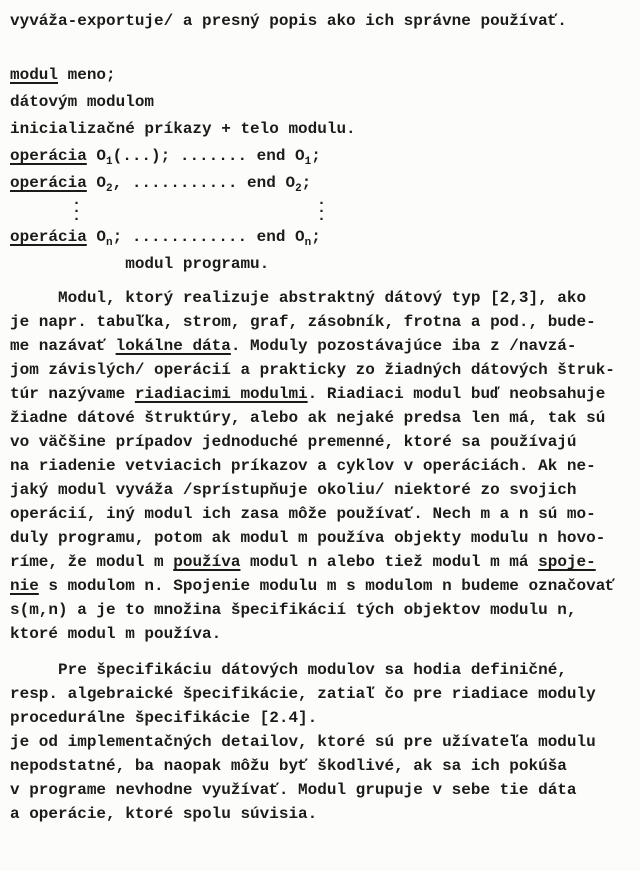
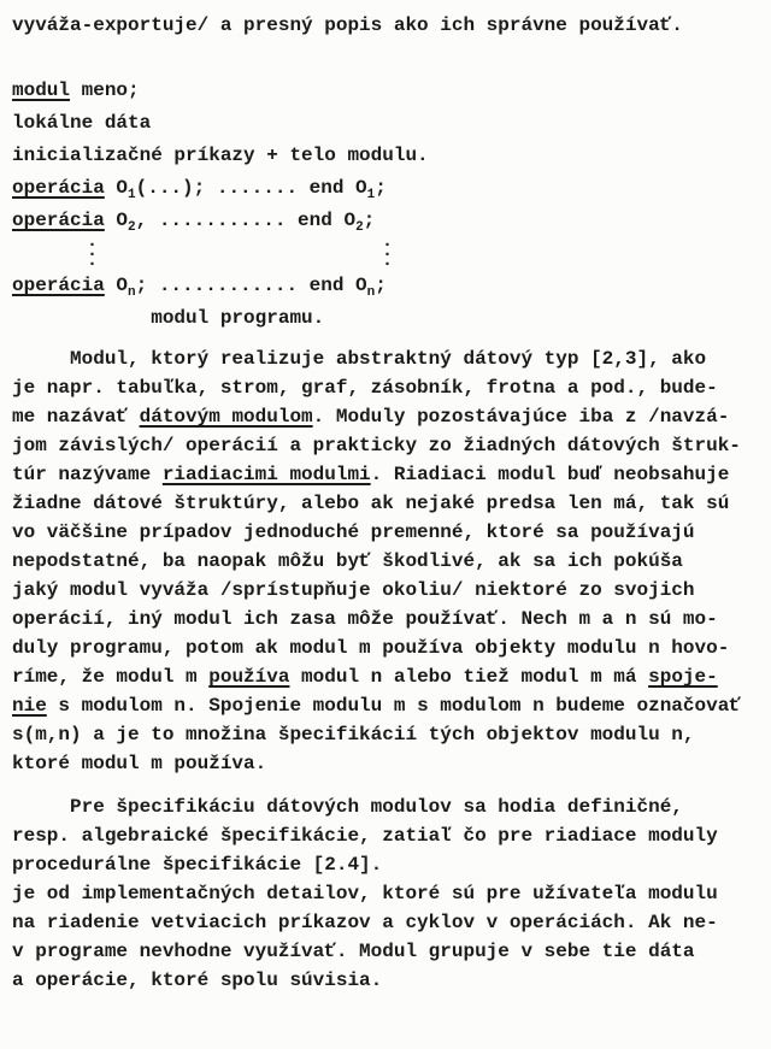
  vyváža-exportuje/ a presný popis ako ich správne používať.
  modul meno;
- dátovým modulom
+ lokálne dáta
  inicializačné príkazy + telo modulu.
  operácia O1(...); ....... end O1;
  operácia O2, ........... end O2;
  .
  .
  .
  .
  .
  .
  operácia On; ............ end On;
  modul programu.
  Modul, ktorý realizuje abstraktný dátový typ [2,3], ako
  je napr. tabuľka, strom, graf, zásobník, frotna a pod., bude-
- me nazávať lokálne dáta. Moduly pozostávajúce iba z /navzá-
+ me nazávať dátovým modulom. Moduly pozostávajúce iba z /navzá-
  jom závislých/ operácií a prakticky zo žiadných dátových štruk-
  túr nazývame riadiacimi modulmi. Riadiaci modul buď neobsahuje
  žiadne dátové štruktúry, alebo ak nejaké predsa len má, tak sú
  vo väčšine prípadov jednoduché premenné, ktoré sa používajú
- na riadenie vetviacich príkazov a cyklov v operáciách. Ak ne-
+ nepodstatné, ba naopak môžu byť škodlivé, ak sa ich pokúša
  jaký modul vyváža /sprístupňuje okoliu/ niektoré zo svojich
  operácií, iný modul ich zasa môže používať. Nech m a n sú mo-
  duly programu, potom ak modul m používa objekty modulu n hovo-
  ríme, že modul m používa modul n alebo tiež modul m má spoje-
  nie s modulom n. Spojenie modulu m s modulom n budeme označovať
  s(m,n) a je to množina špecifikácií tých objektov modulu n,
  ktoré modul m používa.
  Pre špecifikáciu dátových modulov sa hodia definičné,
  resp. algebraické špecifikácie, zatiaľ čo pre riadiace moduly
  procedurálne špecifikácie [2.4].
  je od implementačných detailov, ktoré sú pre užívateľa modulu
- nepodstatné, ba naopak môžu byť škodlivé, ak sa ich pokúša
+ na riadenie vetviacich príkazov a cyklov v operáciách. Ak ne-
  v programe nevhodne využívať. Modul grupuje v sebe tie dáta
  a operácie, ktoré spolu súvisia.
